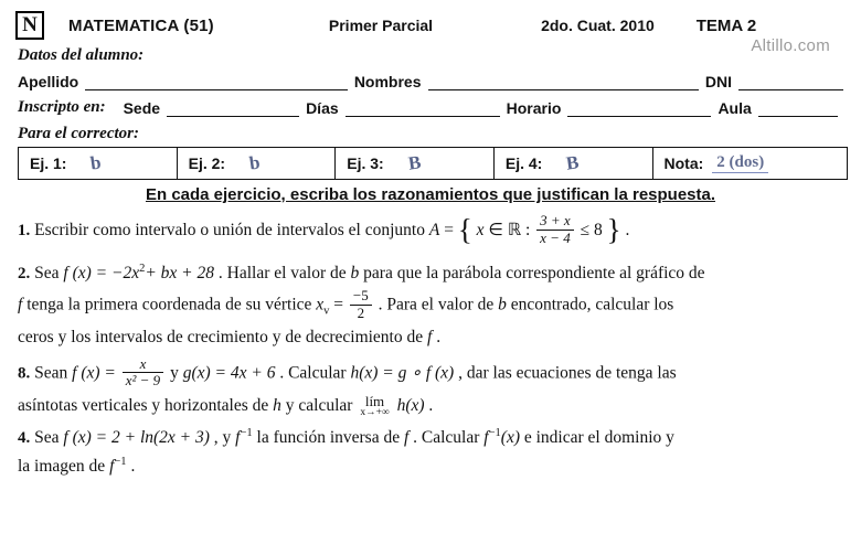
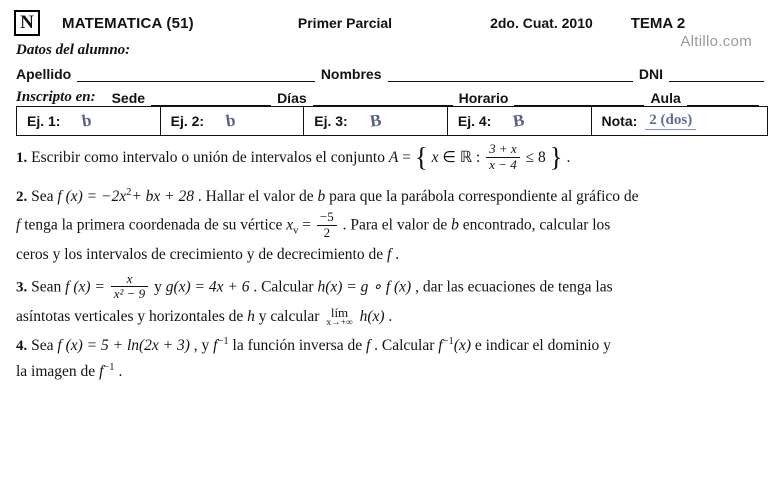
  N
  MATEMATICA (51)
  Primer Parcial
  2do. Cuat. 2010
  TEMA 2
  Altillo.com
  Datos del alumno:
  Apellido
  Nombres
  DNI
  Inscripto en:
  Sede
  Días
  Horario
  Aula
- Para el corrector:
  Ej. 1:
  Ej. 2:
  Ej. 3:
  Ej. 4:
  Nota:
  2 (dos)
- En cada ejercicio, escriba los razonamientos que justifican la respuesta.
  1. Escribir como intervalo o unión de intervalos el conjunto A = { x ∈ ℝ :
  3 + x
  x − 4
  ≤ 8 } .
  2. Sea f (x) = −2x2+ bx + 28 . Hallar el valor de b para que la parábola correspondiente al gráfico de
  f tenga la primera coordenada de su vértice xv =
  −5
  2
  . Para el valor de b encontrado, calcular los
  ceros y los intervalos de crecimiento y de decrecimiento de f .
- 8. Sean f (x) =
+ 3. Sean f (x) =
  x
  x² − 9
  y g(x) = 4x + 6 . Calcular h(x) = g ∘ f (x) , dar las ecuaciones de tenga las
  asíntotas verticales y horizontales de h y calcular
  lím
  x→+∞
  h(x) .
- 4. Sea f (x) = 2 + ln(2x + 3) , y f−1 la función inversa de f . Calcular f−1(x) e indicar el dominio y
+ 4. Sea f (x) = 5 + ln(2x + 3) , y f−1 la función inversa de f . Calcular f−1(x) e indicar el dominio y
  la imagen de f−1 .
